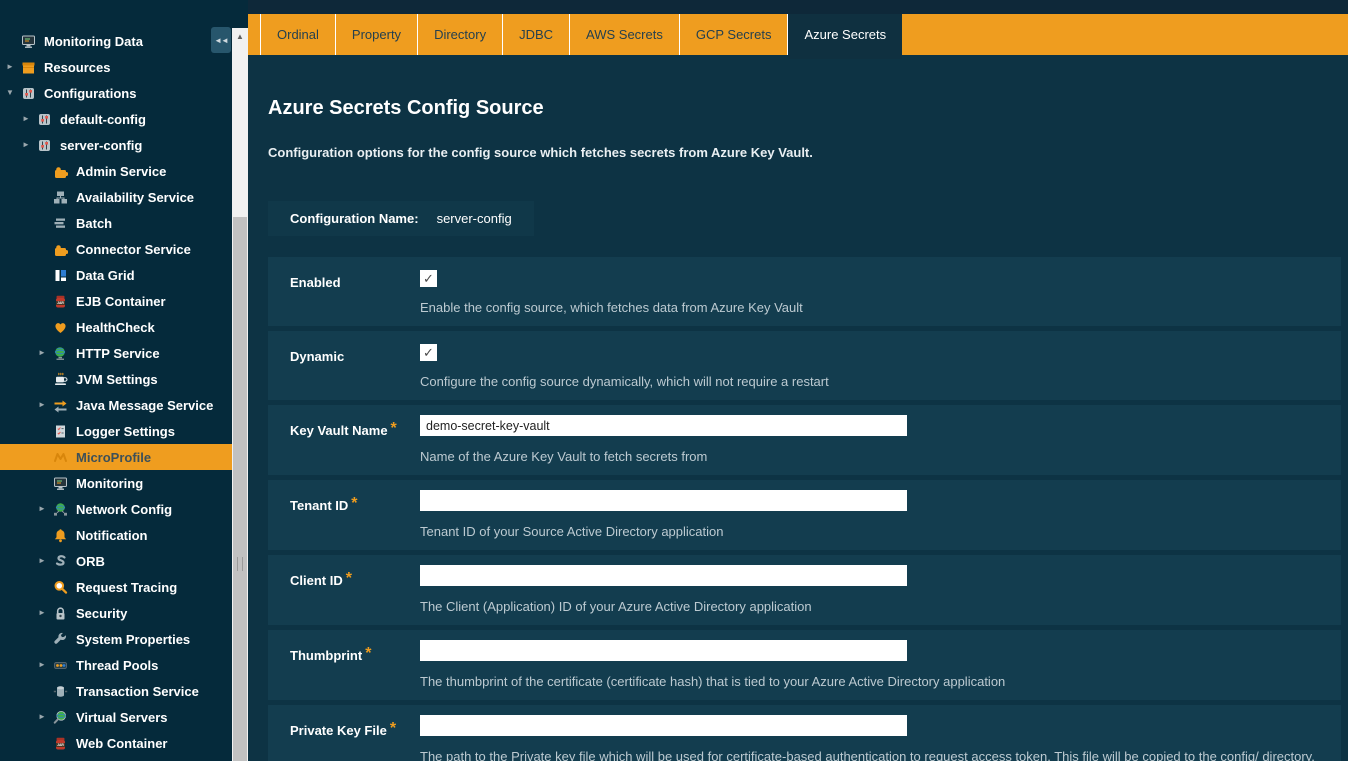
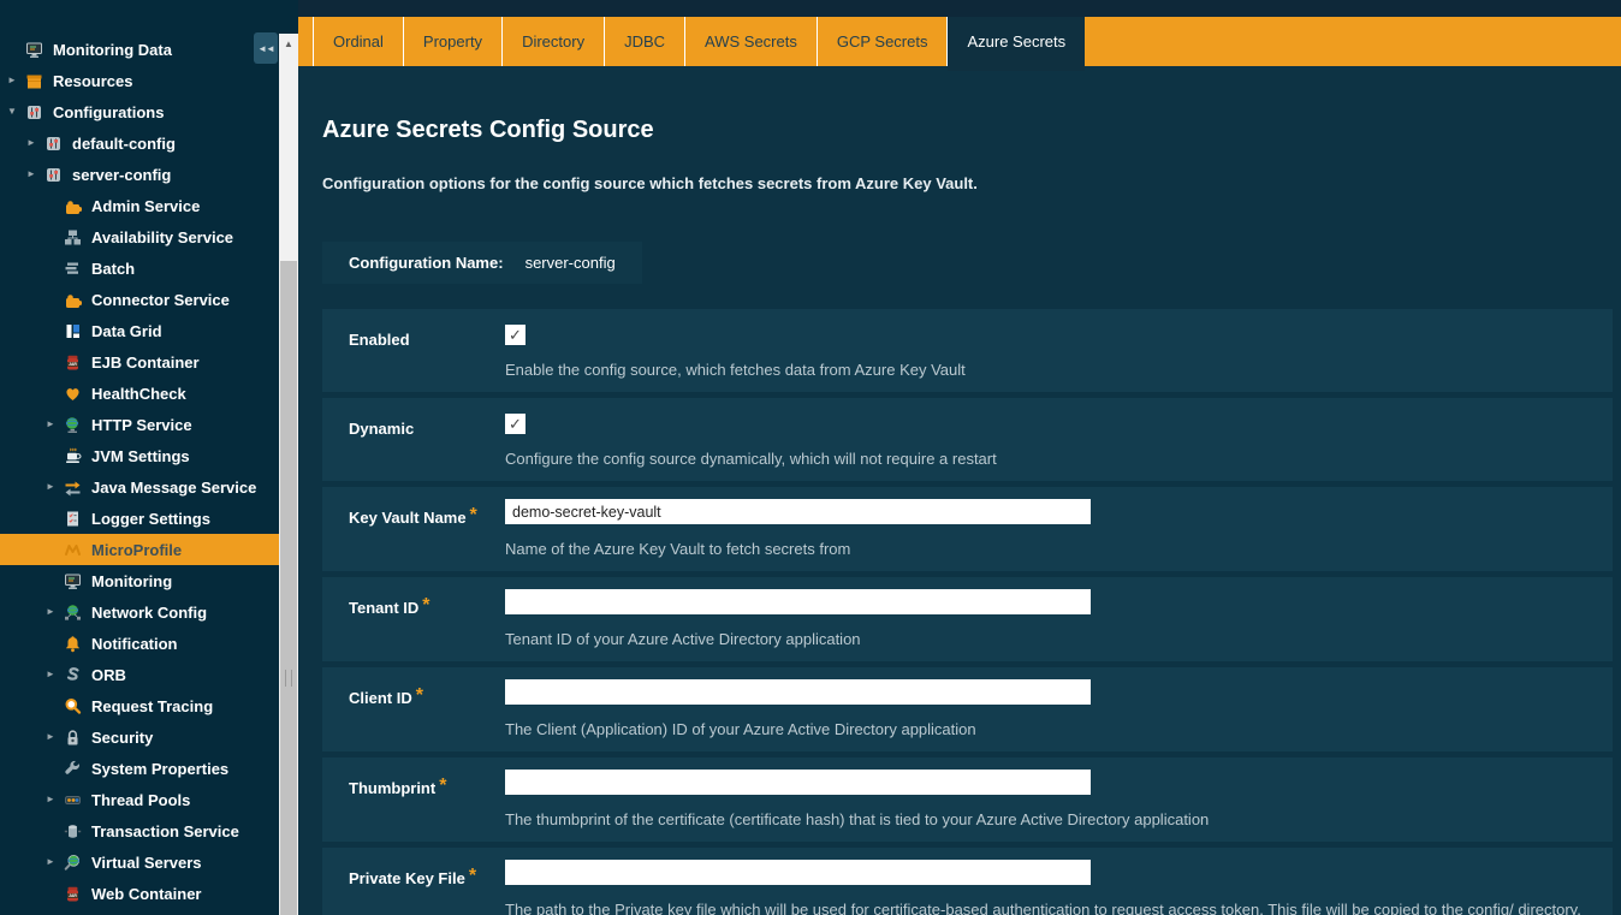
  Monitoring Data
  ►
  Resources
  ▼
  Configurations
  ►
  default-config
  ►
  server-config
  Admin Service
  Availability Service
  Batch
  Connector Service
  Data Grid
  EJB Container
  HealthCheck
  ►
  HTTP Service
  JVM Settings
  ►
  Java Message Service
  Logger Settings
  MicroProfile
  Monitoring
  ►
  Network Config
  Notification
  ►
  ORB
  Request Tracing
  ►
  Security
  System Properties
  ►
  Thread Pools
  Transaction Service
  ►
  Virtual Servers
  Web Container
  ◄◄
  ▲
  Ordinal
  Property
  Directory
  JDBC
  AWS Secrets
  GCP Secrets
  Azure Secrets
  Azure Secrets Config Source
  Configuration options for the config source which fetches secrets from Azure Key Vault.
  Configuration Name:
  server-config
  Enabled
  ✓
  Enable the config source, which fetches data from Azure Key Vault
  Dynamic
  ✓
  Configure the config source dynamically, which will not require a restart
  Key Vault Name *
  demo-secret-key-vault
  Name of the Azure Key Vault to fetch secrets from
  Tenant ID *
- Tenant ID of your Source Active Directory application
+ Tenant ID of your Azure Active Directory application
  Client ID *
  The Client (Application) ID of your Azure Active Directory application
  Thumbprint *
  The thumbprint of the certificate (certificate hash) that is tied to your Azure Active Directory application
  Private Key File *
  The path to the Private key file which will be used for certificate-based authentication to request access token. This file will be copied to the config/ directory.
